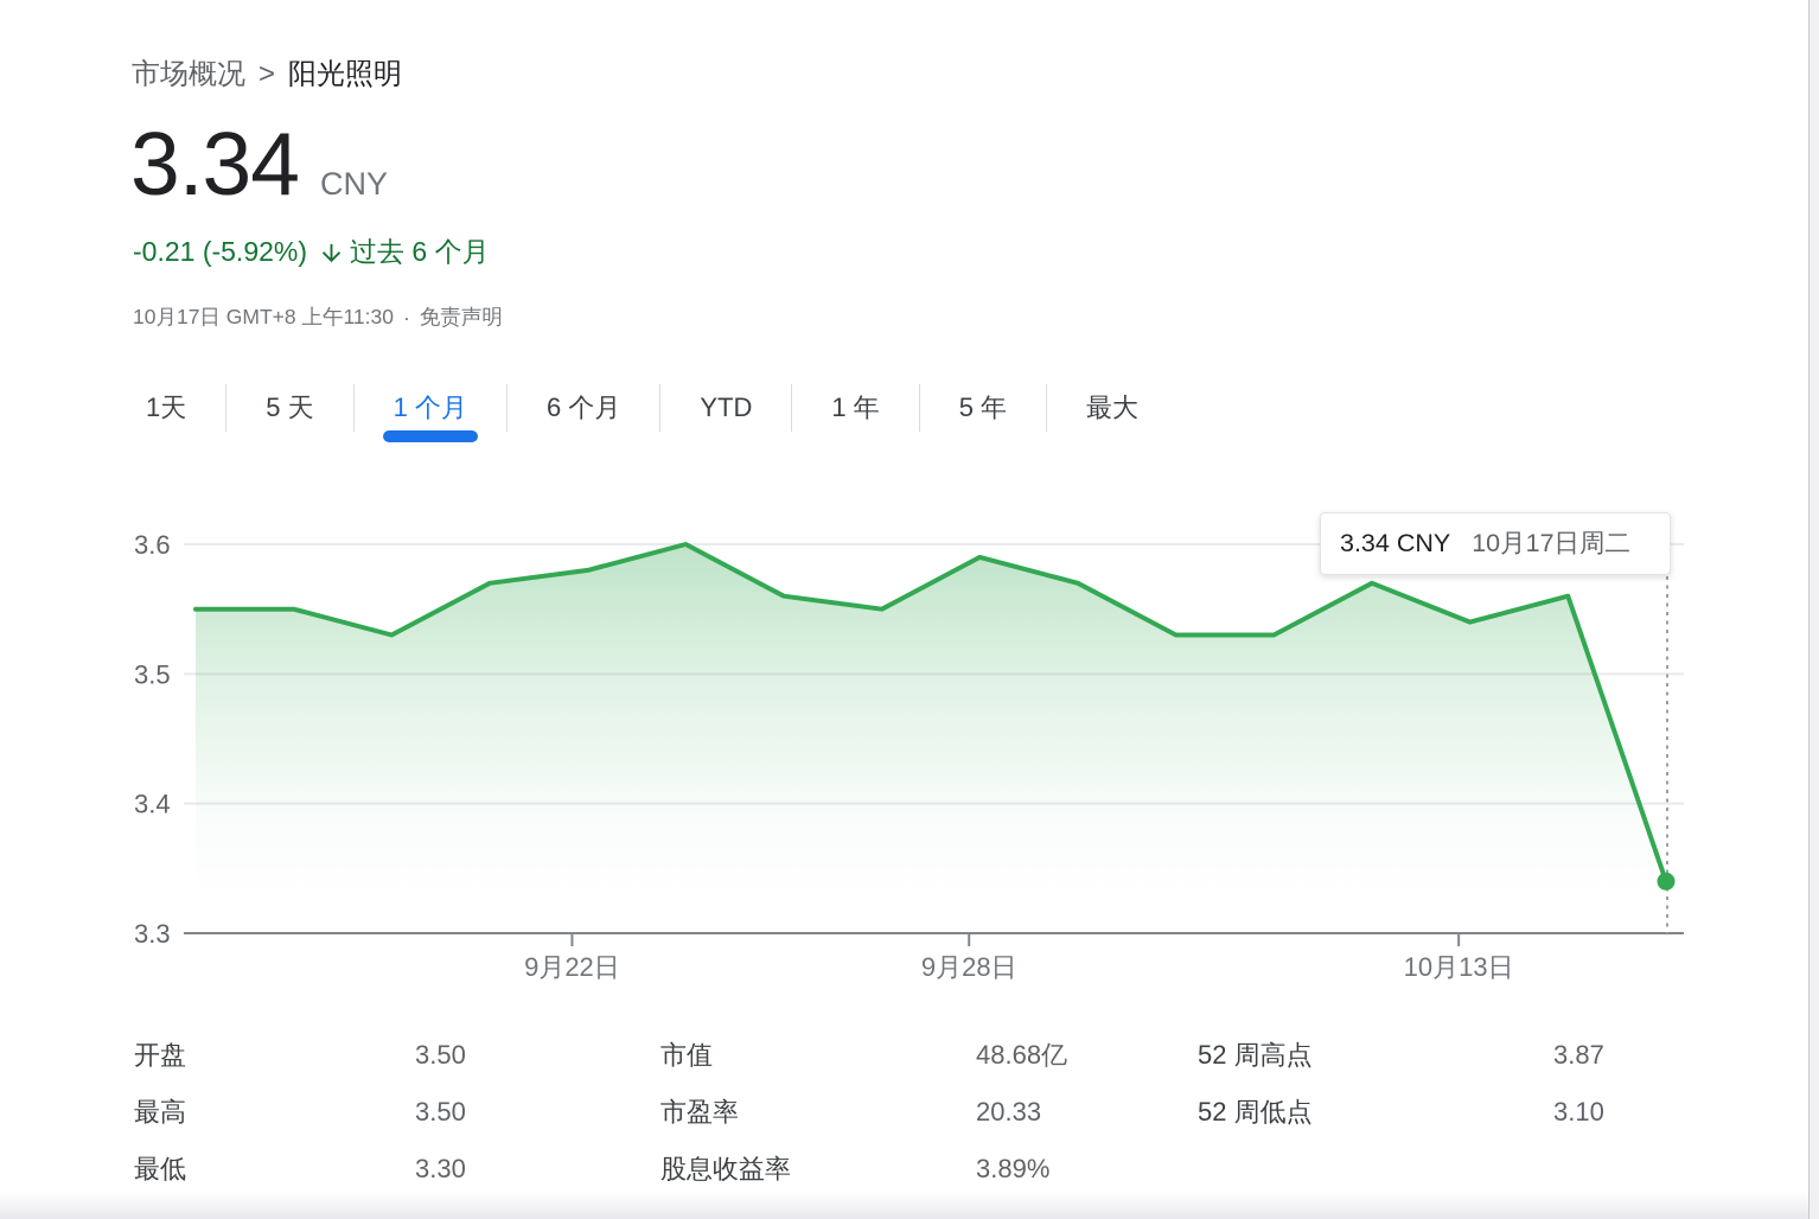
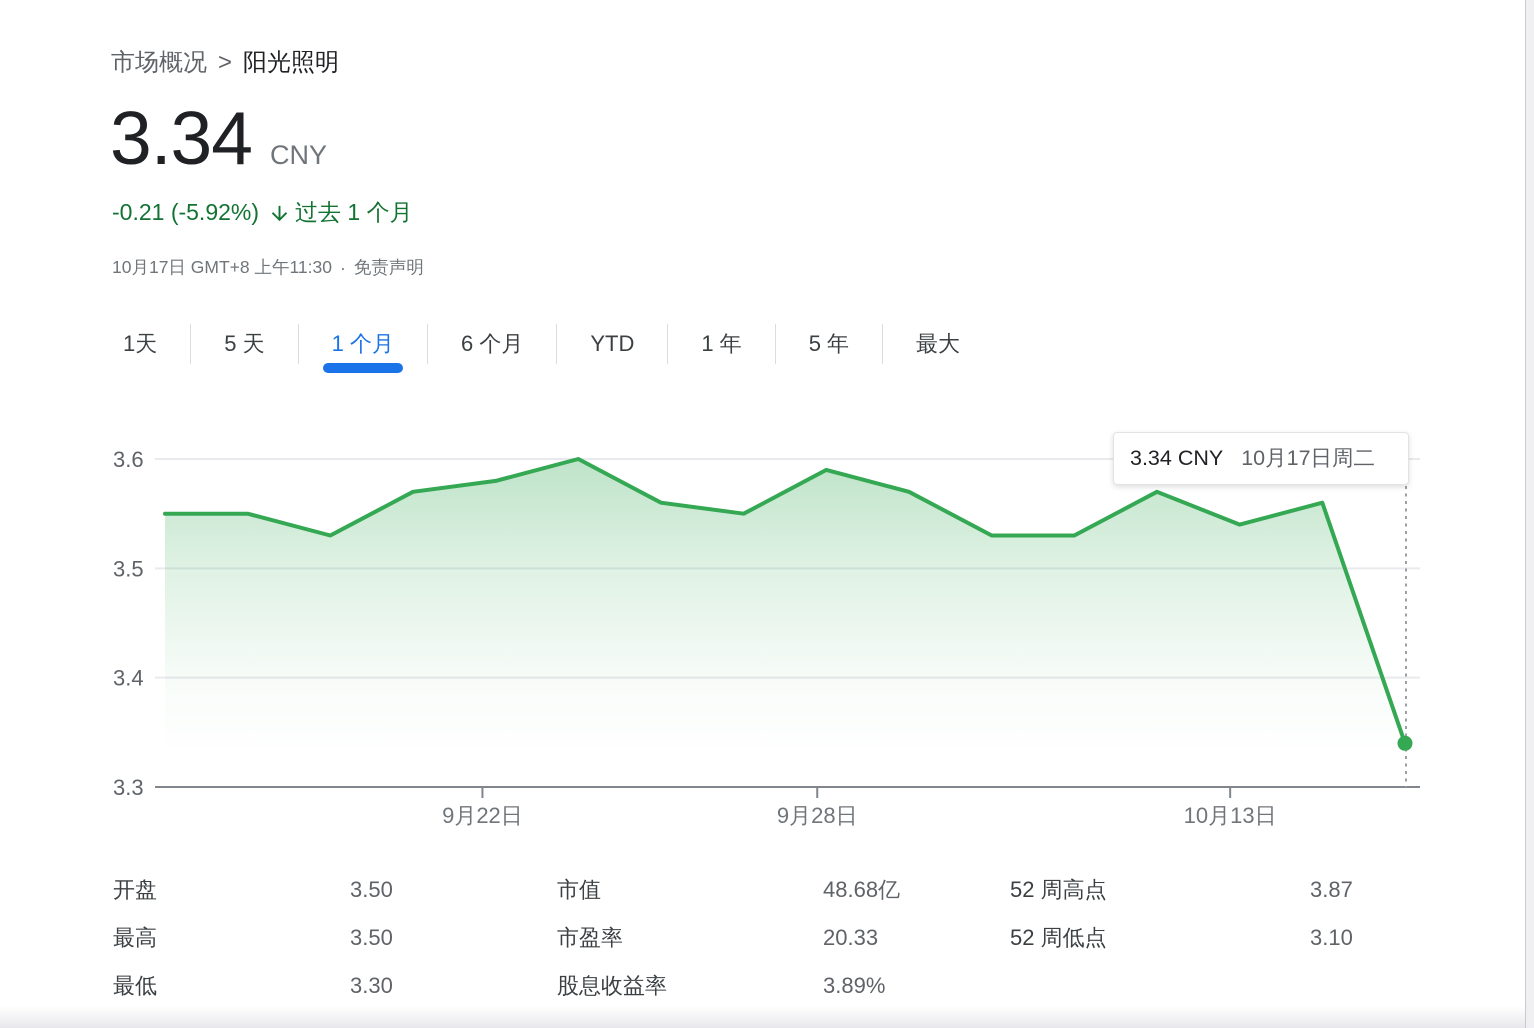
  市场概况
  >
  阳光照明
  3.34
  CNY
  -0.21 (-5.92%)
- 过去 6 个月
+ 过去 1 个月
  10月17日 GMT+8 上午11:30
  ·
  免责声明
  1天
  5 天
  1 个月
  6 个月
  YTD
  1 年
  5 年
  最大
  9月22日
  9月28日
  10月13日
  3.3
  3.4
  3.5
  3.6
  3.34 CNY
  10月17日周二
  开盘
  3.50
  最高
  3.50
  最低
  3.30
  市值
  48.68亿
  市盈率
  20.33
  股息收益率
  3.89%
  52 周高点
  3.87
  52 周低点
  3.10
